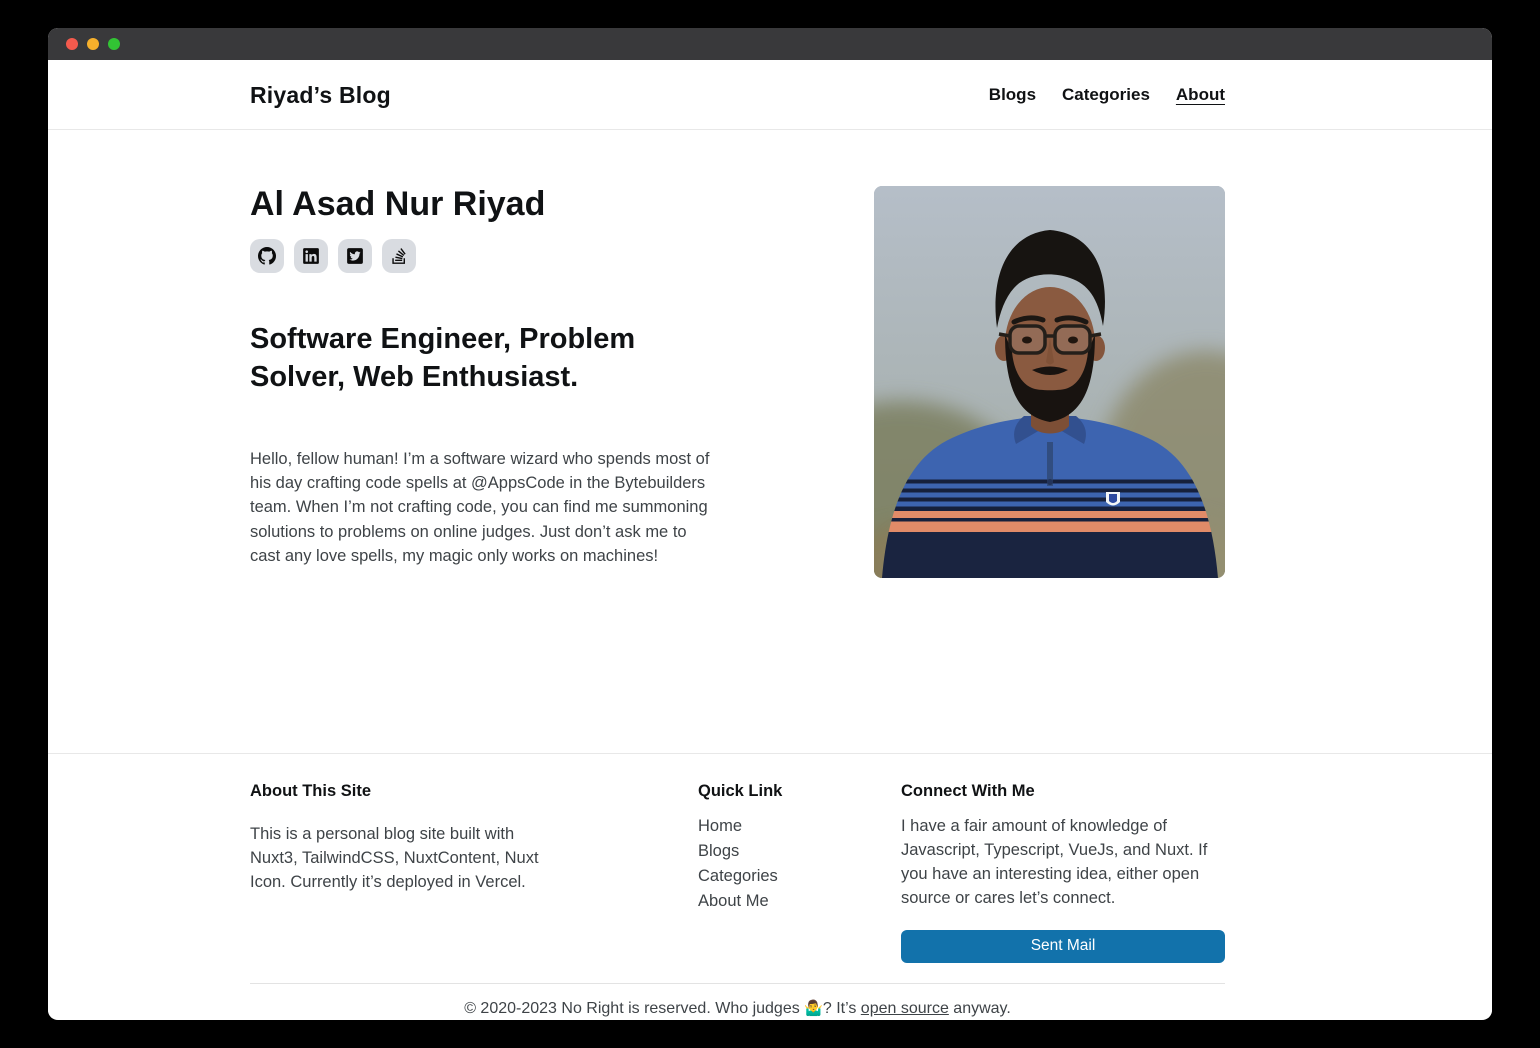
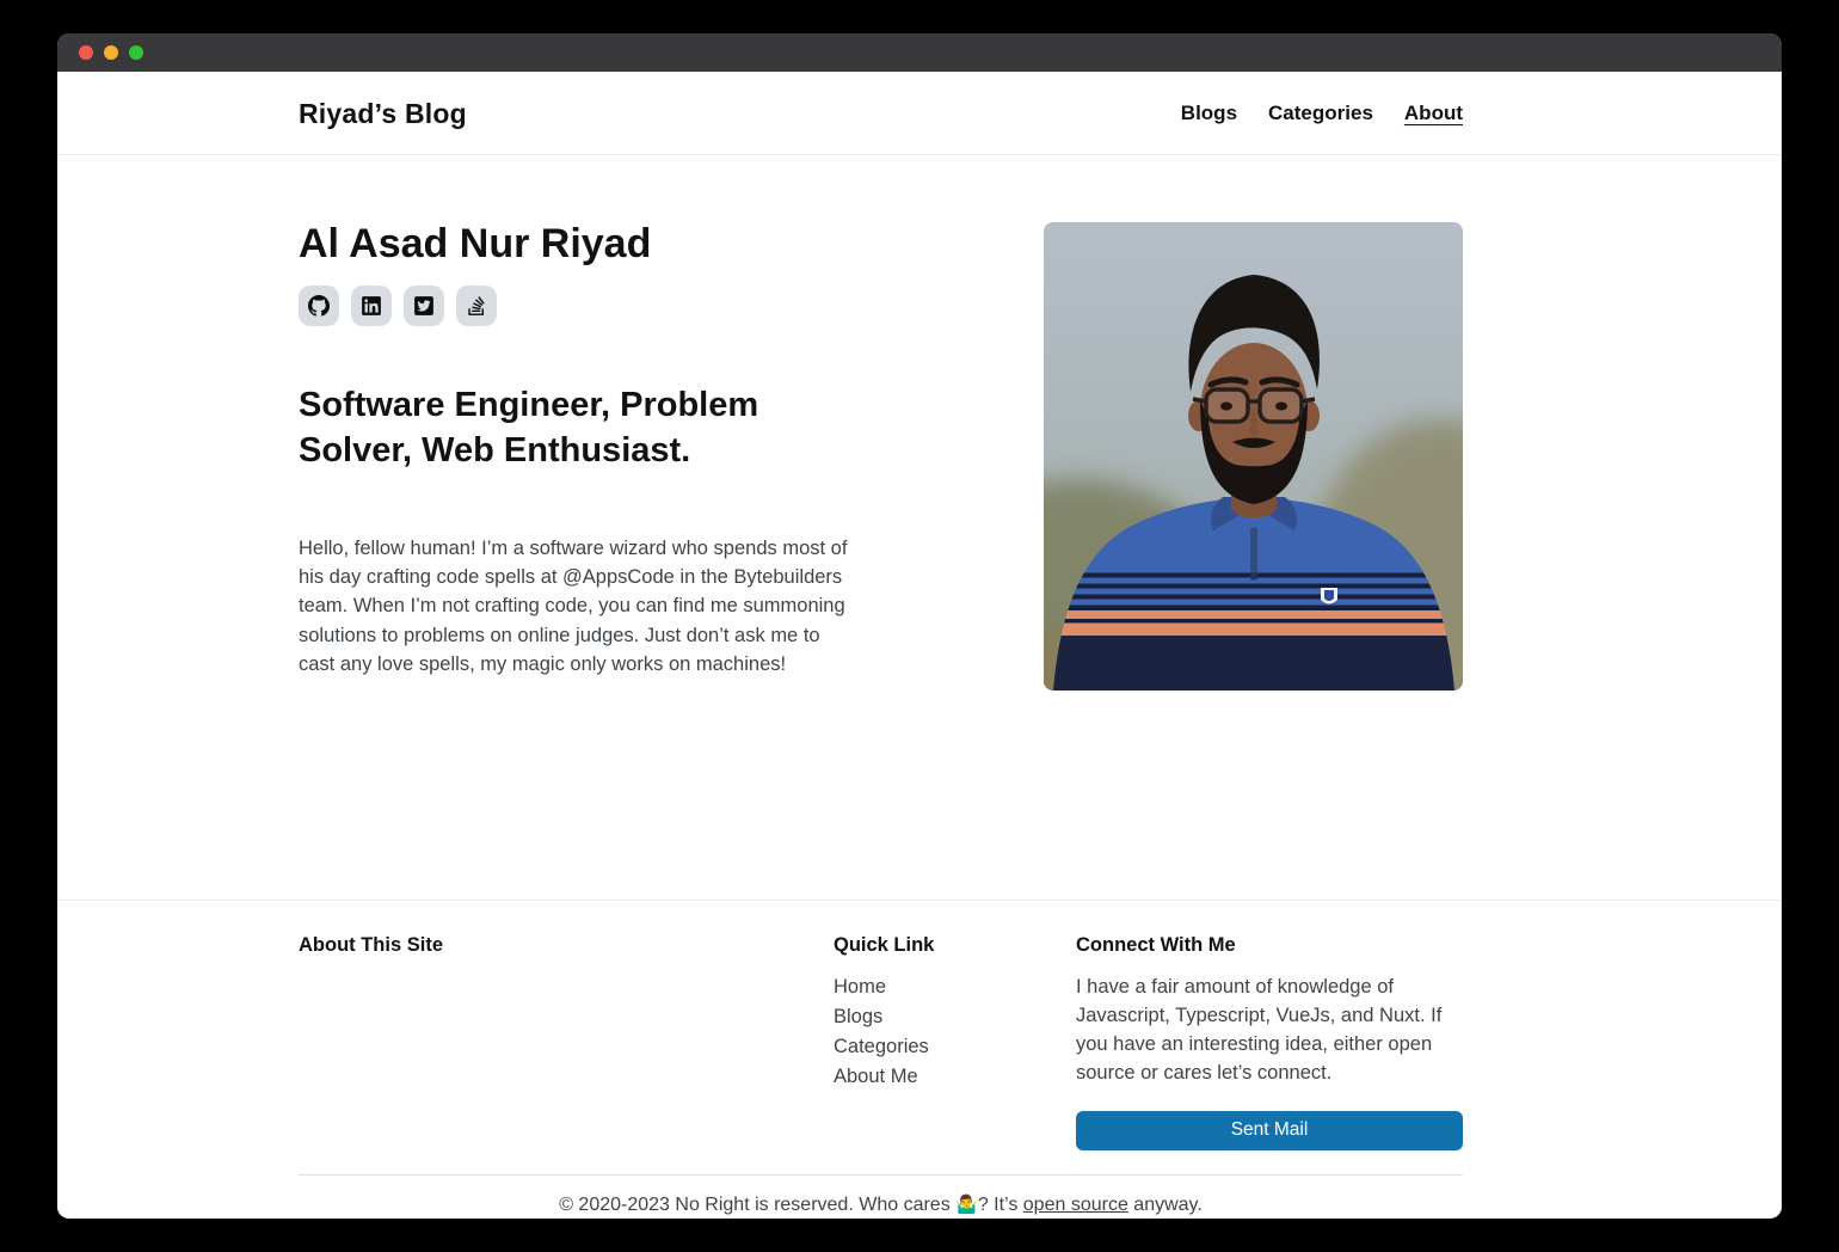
  Riyad’s Blog
  Blogs
  Categories
  About
  Al Asad Nur Riyad
  Software Engineer, Problem Solver, Web Enthusiast.
  Hello, fellow human! I’m a software wizard who spends most of his day crafting code spells at @AppsCode in the Bytebuilders team. When I’m not crafting code, you can find me summoning solutions to problems on online judges. Just don’t ask me to cast any love spells, my magic only works on machines!
  About This Site
- This is a personal blog site built with Nuxt3, TailwindCSS, NuxtContent, Nuxt Icon. Currently it’s deployed in Vercel.
  Quick Link
  Home
  Blogs
  Categories
  About Me
  Connect With Me
  I have a fair amount of knowledge of Javascript, Typescript, VueJs, and Nuxt. If you have an interesting idea, either open source or cares let’s connect.
  Sent Mail
- © 2020-2023 No Right is reserved. Who judges 🤷‍♂️? It’s open source anyway.
+ © 2020-2023 No Right is reserved. Who cares 🤷‍♂️? It’s open source anyway.
